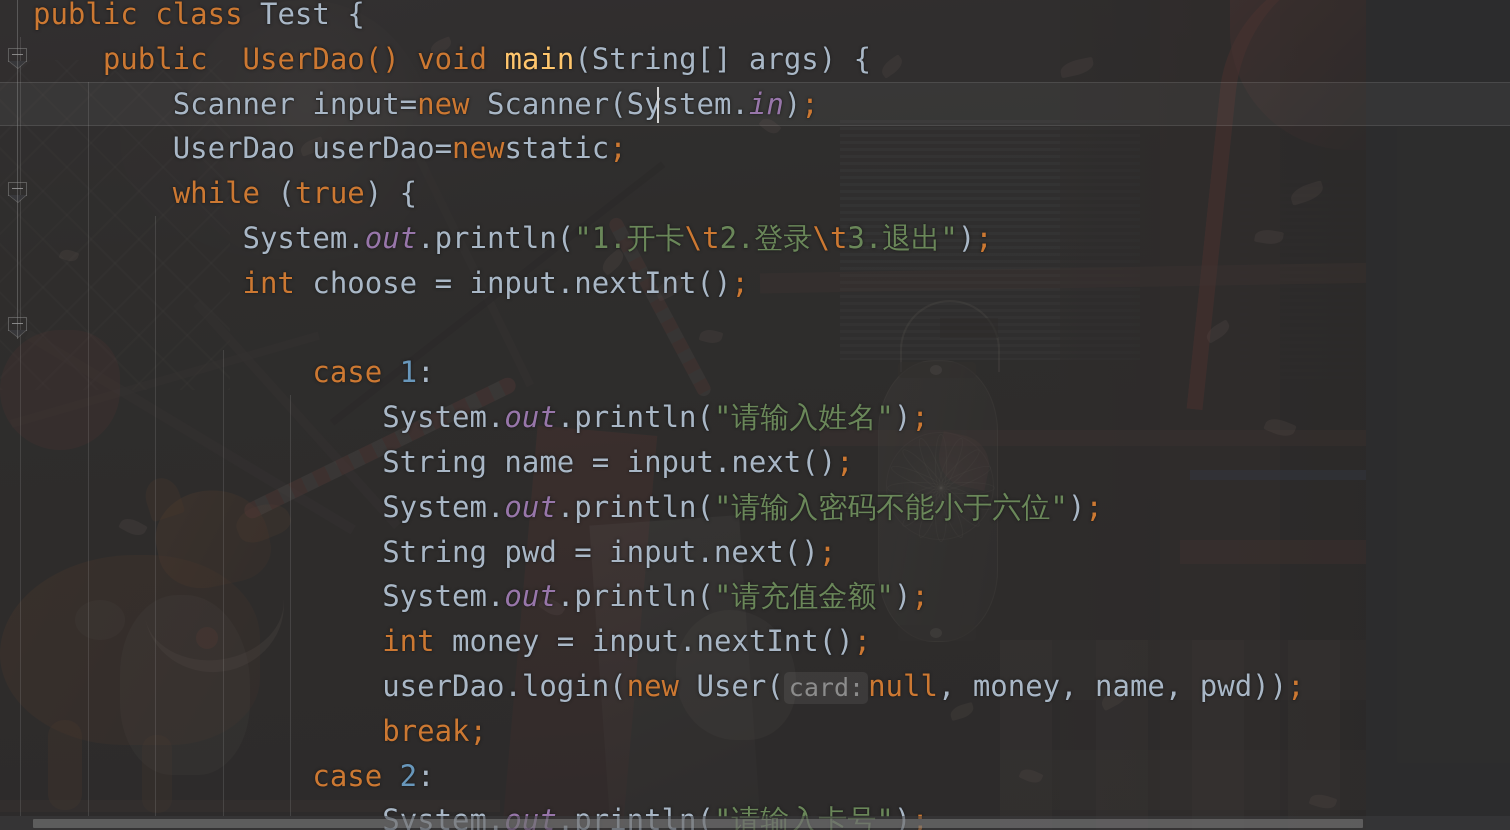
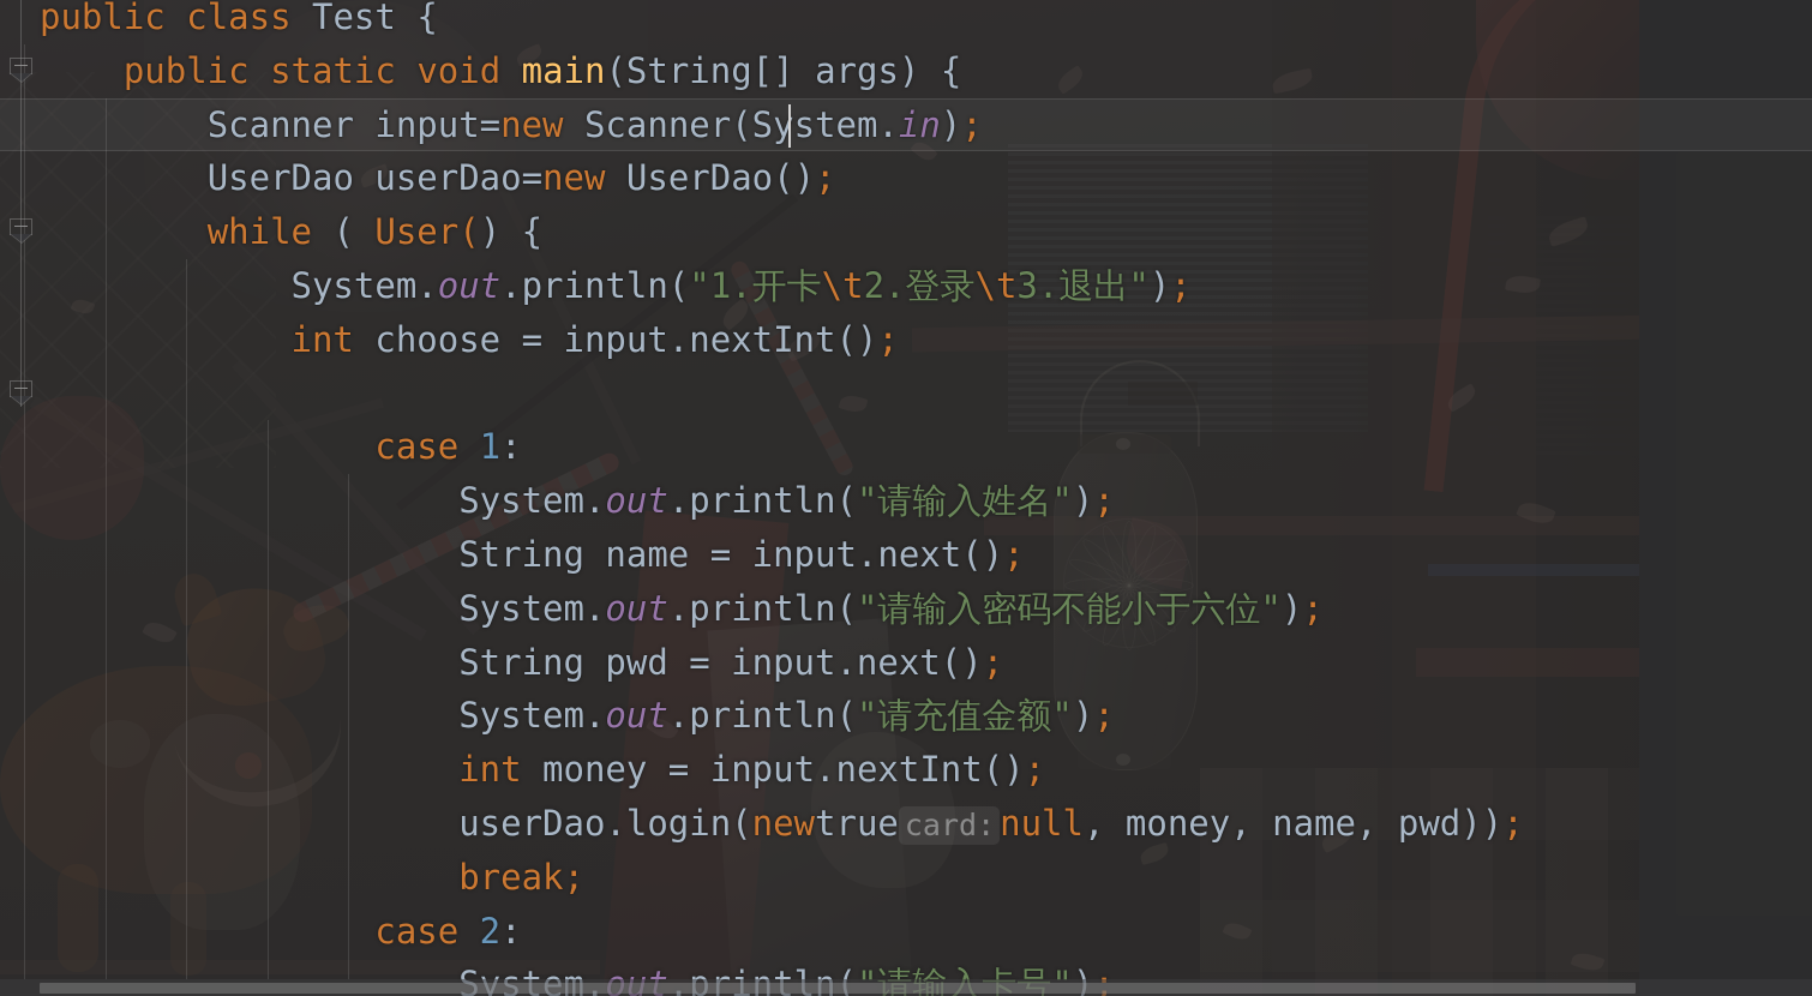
  public class Test {
- public UserDao() void main(String[] args) {
+ public static void main(String[] args) {
  Scanner input=new Scanner(System.in);
- UserDao userDao=newstatic;
+ UserDao userDao=new UserDao();
- while (true) {
+ while ( User() {
  System.out.println("1.开卡\t2.登录\t3.退出");
  int choose = input.nextInt();
  case 1:
  System.out.println("请输入姓名");
  String name = input.next();
  System.out.println("请输入密码不能小于六位");
  String pwd = input.next();
  System.out.println("请充值金额");
  int money = input.nextInt();
- userDao.login(new User( card: null, money, name, pwd));
+ userDao.login(newtrue card: null, money, name, pwd));
  break;
  case 2:
  System.out.println("请输入卡号");
